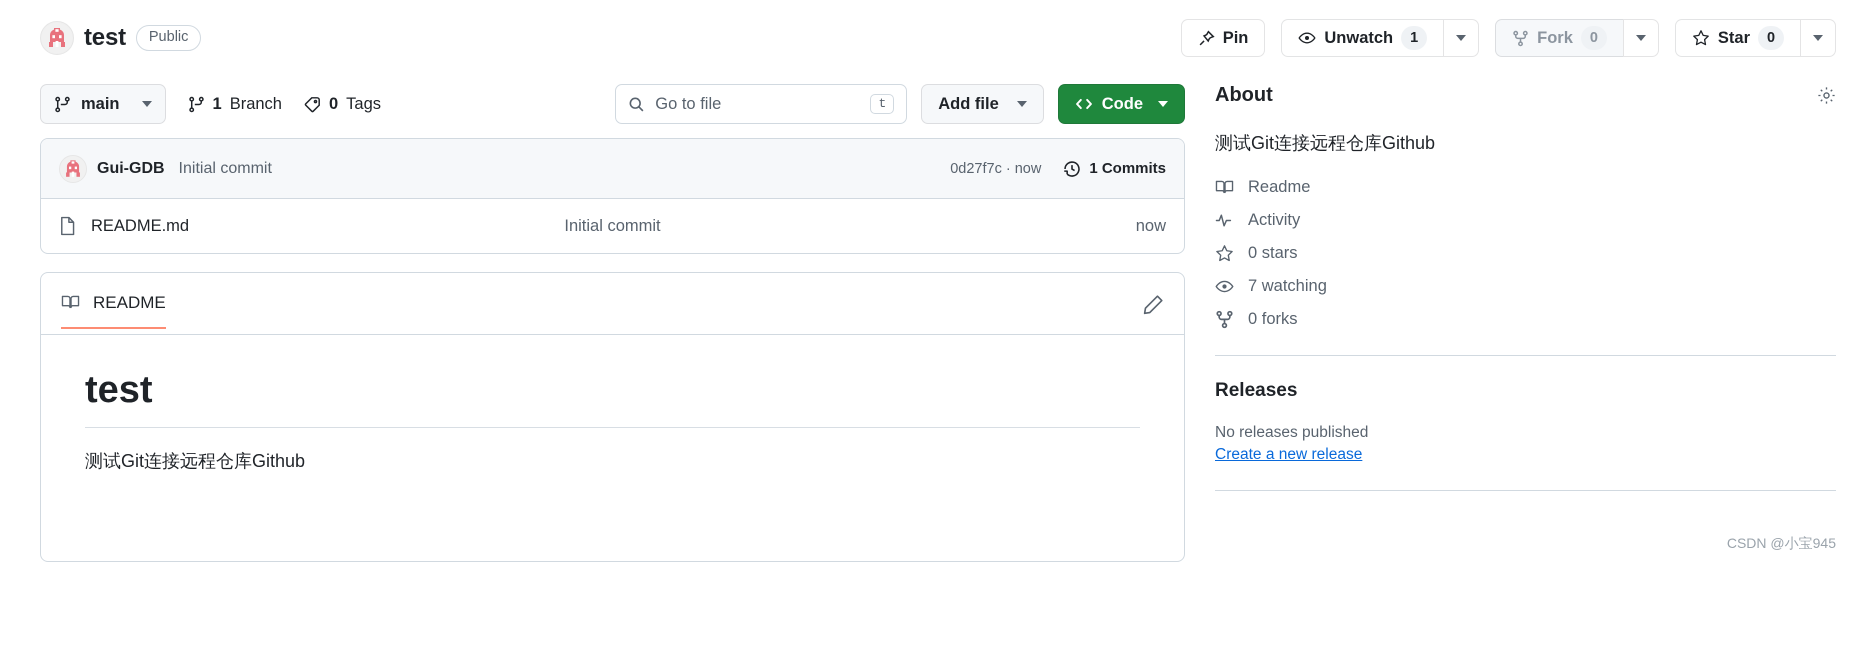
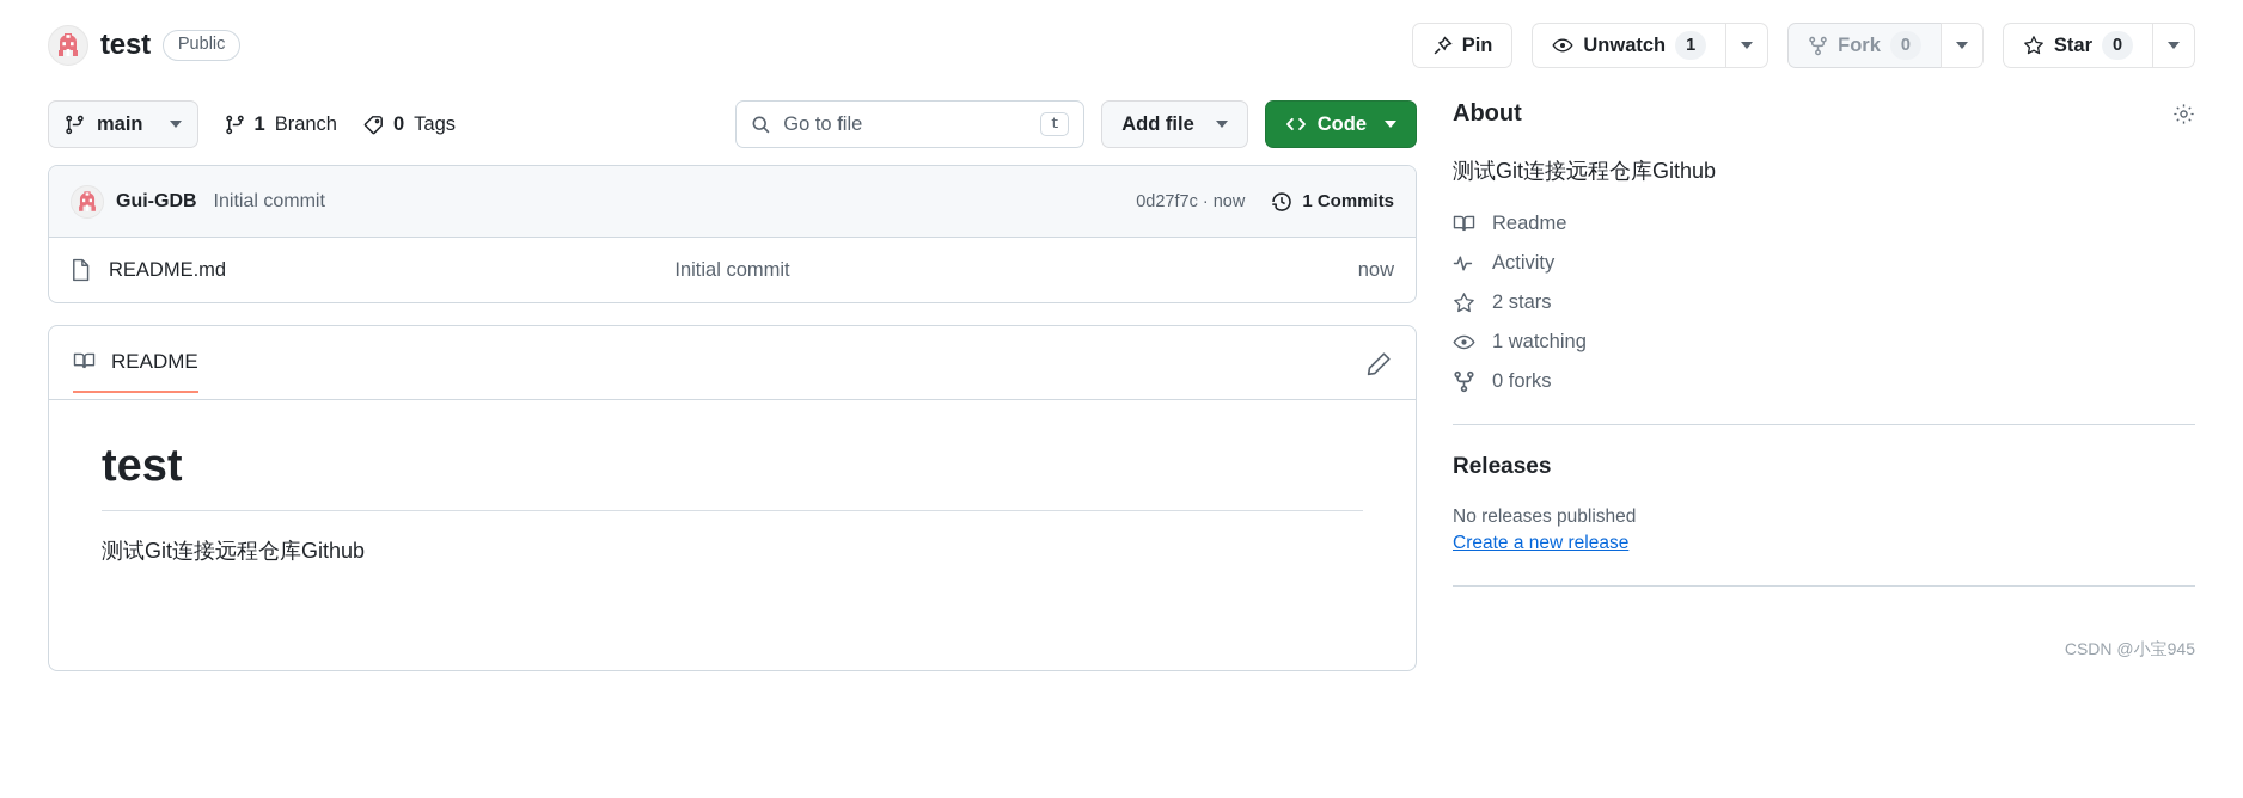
  test
  Public
  Pin
  Unwatch
  1
  Fork
  0
  Star
  0
  main
  1
  Branch
  0
  Tags
  Go to file
  t
  Add file
  Code
  Gui-GDB
  Initial commit
  0d27f7c · now
  1 Commits
  README.md
  Initial commit
  now
  README
  test
  测试Git连接远程仓库Github
  About
  测试Git连接远程仓库Github
  Readme
  Activity
- 0 stars
+ 2 stars
- 7 watching
+ 1 watching
  0 forks
  Releases
  No releases published
  Create a new release
  CSDN @小宝945
